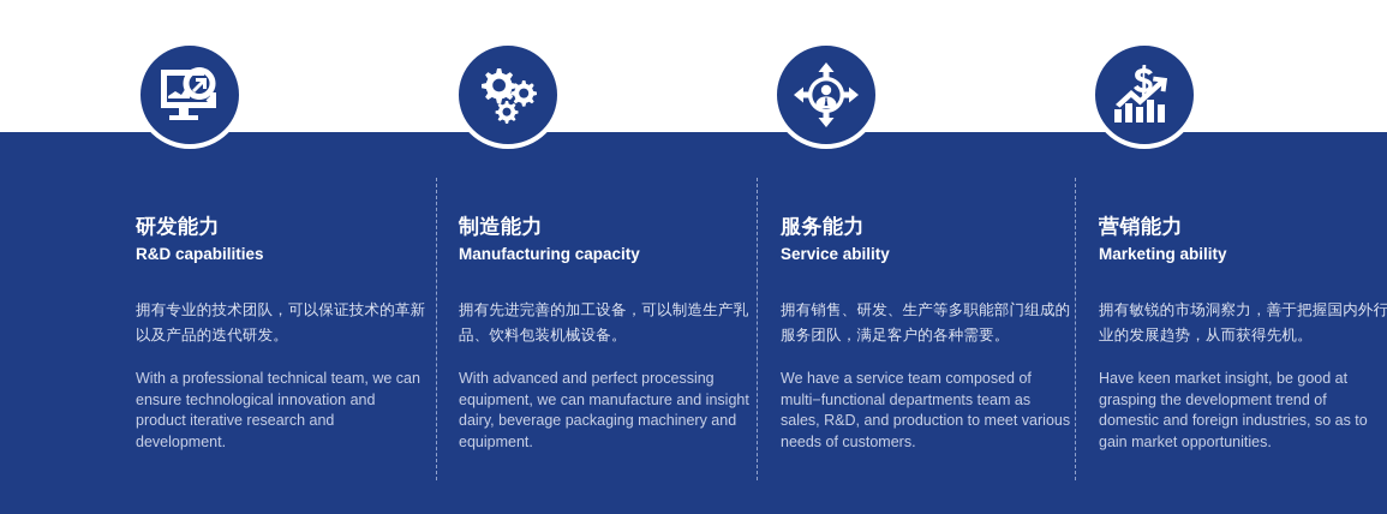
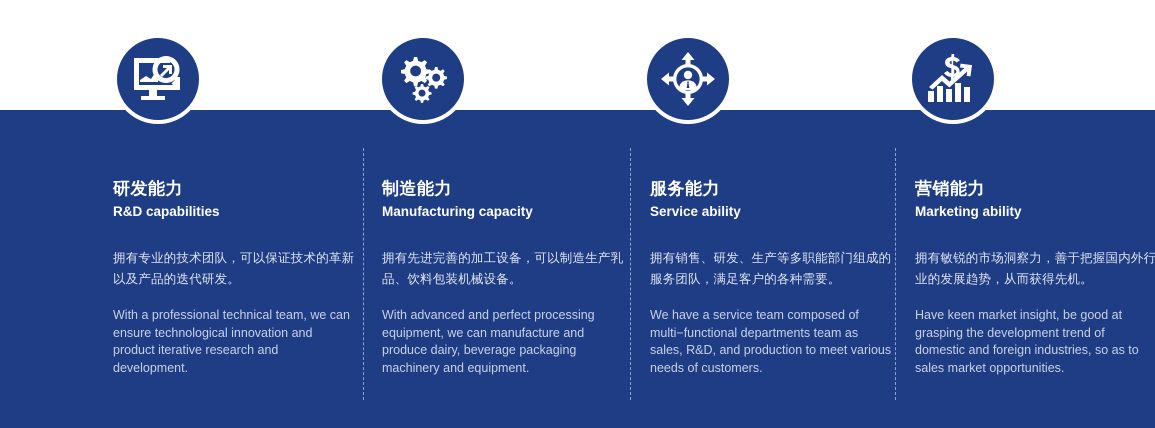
  研发能力
  R&D capabilities
  拥有专业的技术团队，可以保证技术的革新以及产品的迭代研发。
  With a professional technical team, we can ensure technological innovation and product iterative research and development.
  制造能力
  Manufacturing capacity
  拥有先进完善的加工设备，可以制造生产乳品、饮料包装机械设备。
- With advanced and perfect processing equipment, we can manufacture and insight dairy, beverage packaging machinery and equipment.
+ With advanced and perfect processing equipment, we can manufacture and produce dairy, beverage packaging machinery and equipment.
  服务能力
  Service ability
  拥有销售、研发、生产等多职能部门组成的服务团队，满足客户的各种需要。
  We have a service team composed of multi−functional departments team as sales, R&D, and production to meet various needs of customers.
  营销能力
  Marketing ability
  拥有敏锐的市场洞察力，善于把握国内外行业的发展趋势，从而获得先机。
- Have keen market insight, be good at grasping the development trend of domestic and foreign industries, so as to gain market opportunities.
+ Have keen market insight, be good at grasping the development trend of domestic and foreign industries, so as to sales market opportunities.
